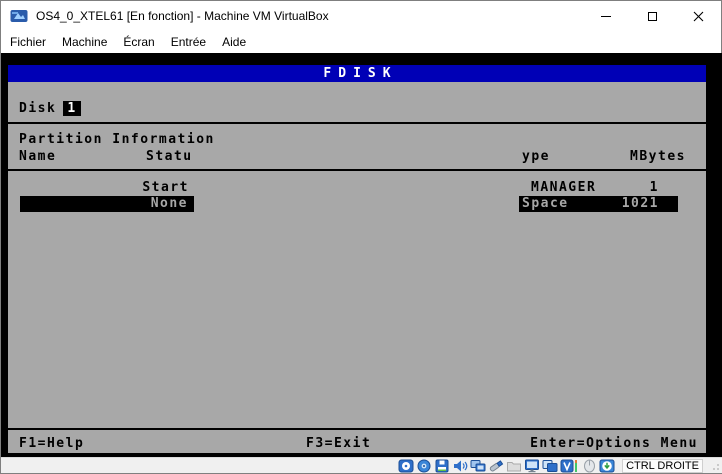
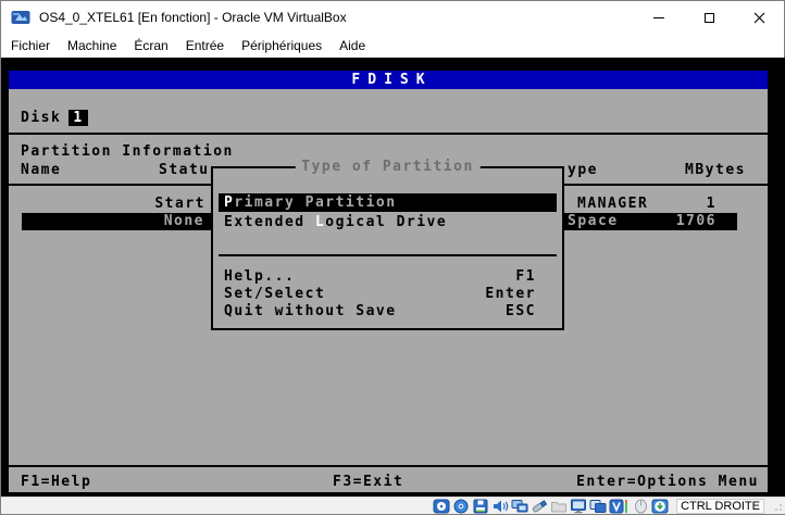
- OS4_0_XTEL61 [En fonction] - Machine VM VirtualBox
+ OS4_0_XTEL61 [En fonction] - Oracle VM VirtualBox
  Fichier
  Machine
  Écran
  Entrée
+ Périphériques
  Aide
  FDISK
  Disk 1
  Partition Information
  Name
  Statu
  ype
  MBytes
  Start
  MANAGER
  1
  None
  Space
- 1021
+ 1706
+ Type of Partition
+ Primary Partition
+ Extended Logical Drive
+ Help...
+ F1
+ Set/Select
+ Enter
+ Quit without Save
+ ESC
  F1=Help
  F3=Exit
  Enter=Options Menu
  CTRL DROITE
